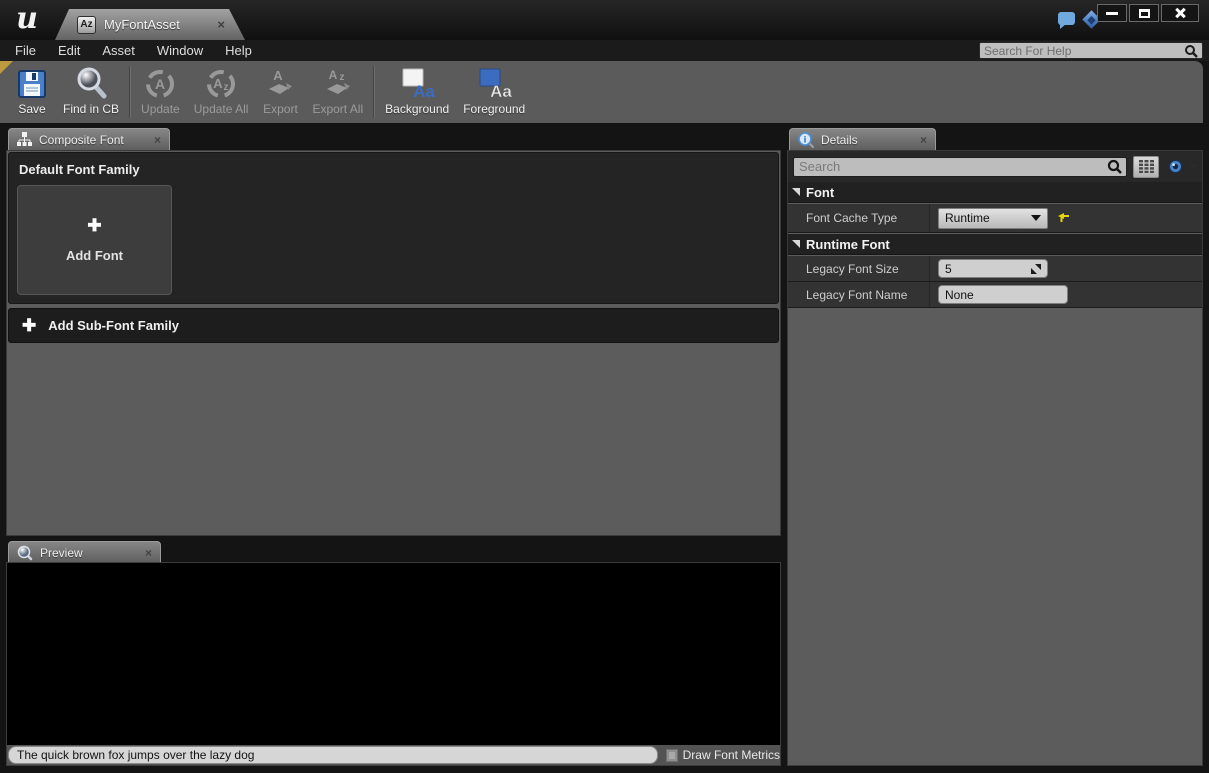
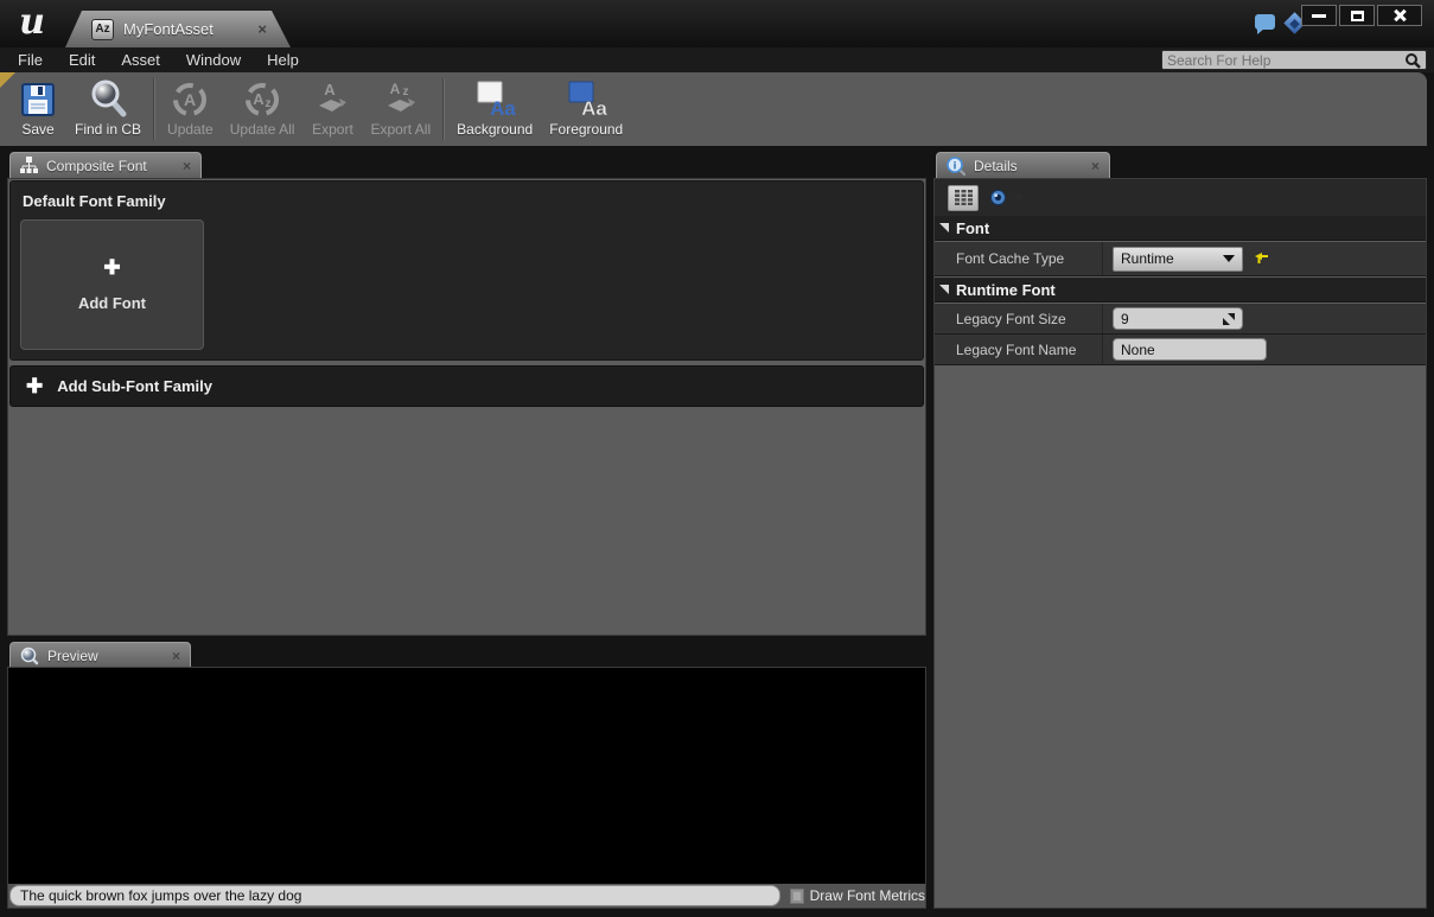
  u
  Az
  MyFontAsset
  ×
  File
  Edit
  Asset
  Window
  Help
  Search For Help
  Save
  Find in CB
  A
  Update
  A
  z
  Update All
  A
  Export
  A
  z
  Export All
  Aa
  Background
  Aa
  Foreground
  Composite Font
  ×
  Default Font Family
  ✚
  Add Font
  ✚
  Add Sub-Font Family
  Preview
  ×
  The quick brown fox jumps over the lazy dog
  Draw Font Metrics
  i
  Details
  ×
- Search
  Font
  Font Cache Type
  Runtime
  Runtime Font
  Legacy Font Size
- 5
+ 9
  Legacy Font Name
  None
